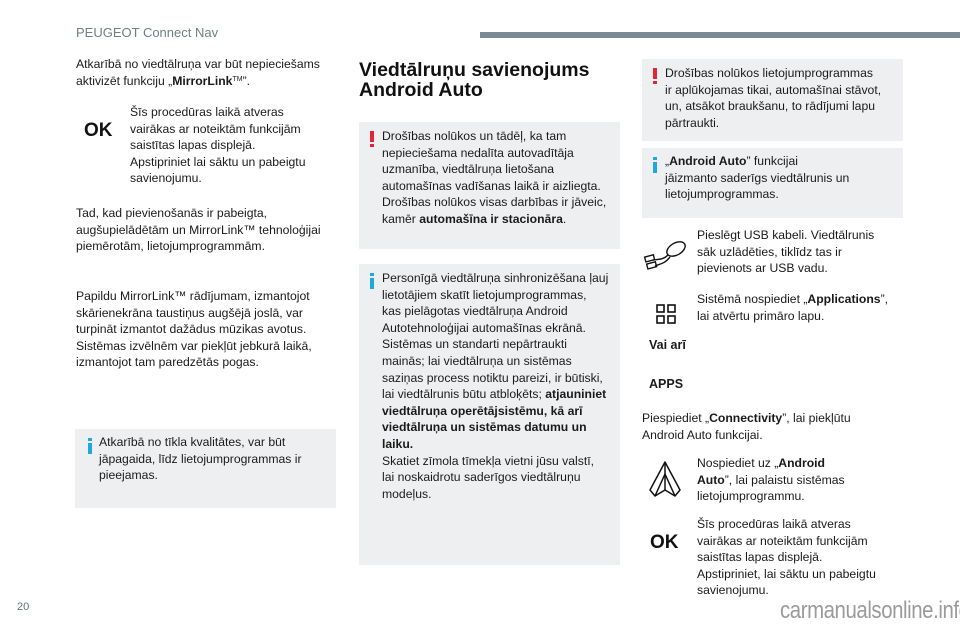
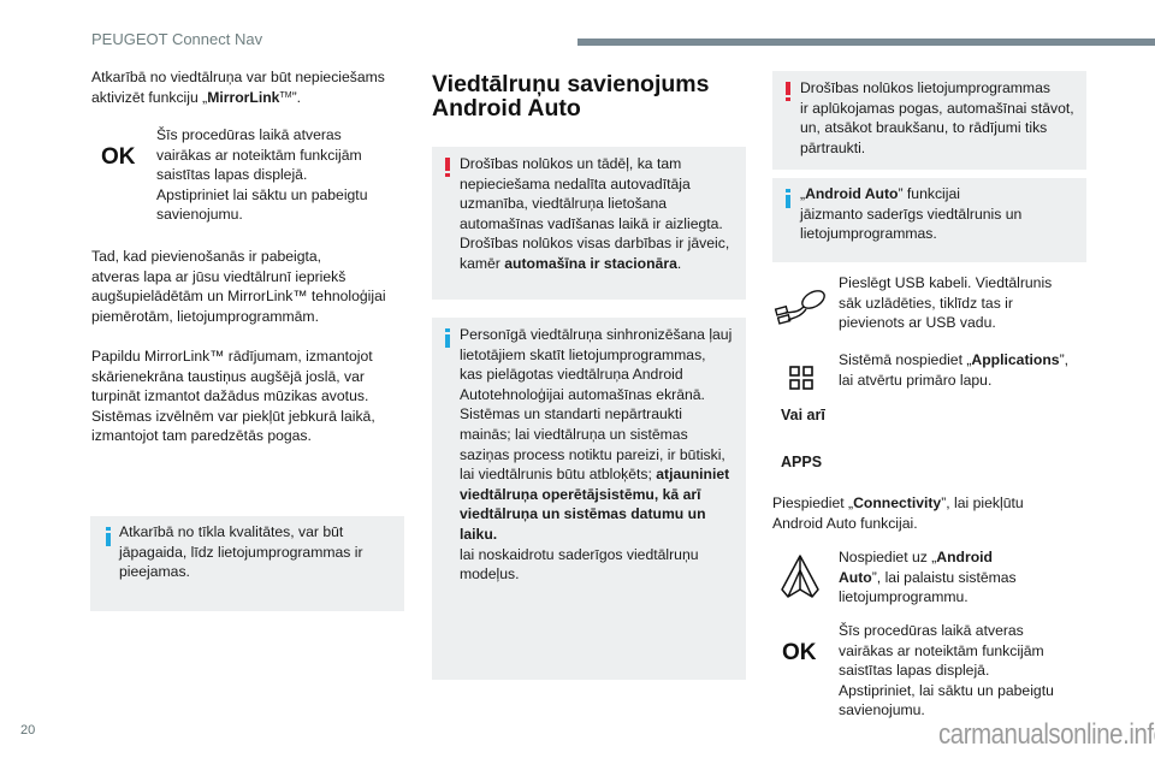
  PEUGEOT Connect Nav
  Atkarībā no viedtālruņa var būt nepieciešams aktivizēt funkciju „MirrorLink ”.
  OK
  Šīs procedūras laikā atveras
  vairākas ar noteiktām funkcijām
  saistītas lapas displejā.
  Apstipriniet lai sāktu un pabeigtu
  savienojumu.
  Tad, kad pievienošanās ir pabeigta,
+ atveras lapa ar jūsu viedtālrunī iepriekš
  augšupielādētām un MirrorLink™ tehnoloģijai
  piemērotām, lietojumprogrammām.
  Papildu MirrorLink™ rādījumam, izmantojot
  skārienekrāna taustiņus augšējā joslā, var
  turpināt izmantot dažādus mūzikas avotus.
  Sistēmas izvēlnēm var piekļūt jebkurā laikā,
  izmantojot tam paredzētās pogas.
  Atkarībā no tīkla kvalitātes, var būt
  jāpagaida, līdz lietojumprogrammas ir
  pieejamas.
  Viedtālruņu savienojums
  Android Auto
  Drošības nolūkos un tādēļ, ka tam
  nepieciešama nedalīta autovadītāja
  uzmanība, viedtālruņa lietošana
  automašīnas vadīšanas laikā ir aizliegta.
  Drošības nolūkos visas darbības ir jāveic,
  kamēr automašīna ir stacionāra.
  Personīgā viedtālruņa sinhronizēšana ļauj
  lietotājiem skatīt lietojumprogrammas,
  kas pielāgotas viedtālruņa Android
  Autotehnoloģijai automašīnas ekrānā.
  Sistēmas un standarti nepārtraukti
  mainās; lai viedtālruņa un sistēmas
  saziņas process notiktu pareizi, ir būtiski,
  lai viedtālrunis būtu atbloķēts; atjauniniet
  viedtālruņa operētājsistēmu, kā arī
  viedtālruņa un sistēmas datumu un
  laiku.
- Skatiet zīmola tīmekļa vietni jūsu valstī,
  lai noskaidrotu saderīgos viedtālruņu
  modeļus.
  Drošības nolūkos lietojumprogrammas
- ir aplūkojamas tikai, automašīnai stāvot,
+ ir aplūkojamas pogas, automašīnai stāvot,
- un, atsākot braukšanu, to rādījumi lapu
+ un, atsākot braukšanu, to rādījumi tiks
  pārtraukti.
  „Android Auto” funkcijai
  jāizmanto saderīgs viedtālrunis un
  lietojumprogrammas.
  Pieslēgt USB kabeli. Viedtālrunis
  sāk uzlādēties, tiklīdz tas ir
  pievienots ar USB vadu.
  Sistēmā nospiediet „Applications”,
  lai atvērtu primāro lapu.
  Vai arī
  APPS
  Piespiediet „Connectivity”, lai piekļūtu
  Android Auto funkcijai.
  Nospiediet uz „Android
  Auto”, lai palaistu sistēmas
  lietojumprogrammu.
  OK
  Šīs procedūras laikā atveras
  vairākas ar noteiktām funkcijām
  saistītas lapas displejā.
  Apstipriniet, lai sāktu un pabeigtu
  savienojumu.
  20
  carmanualsonline.inf
